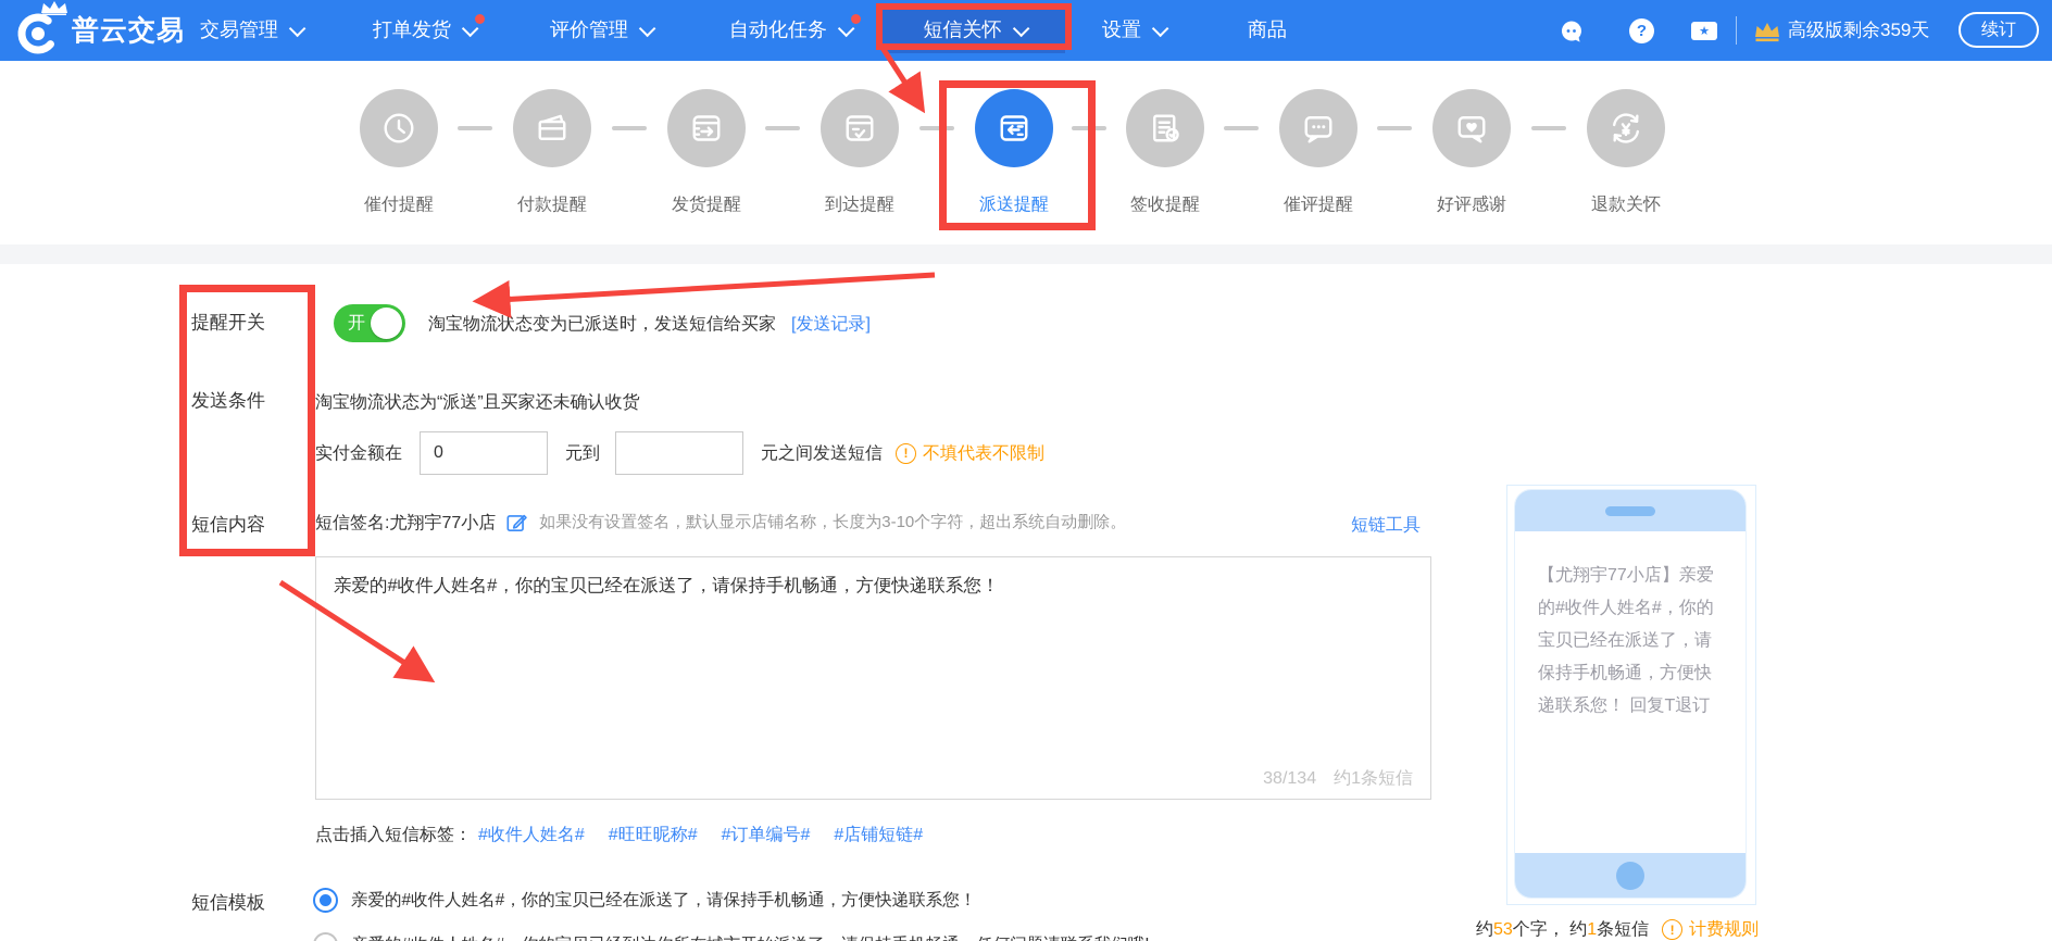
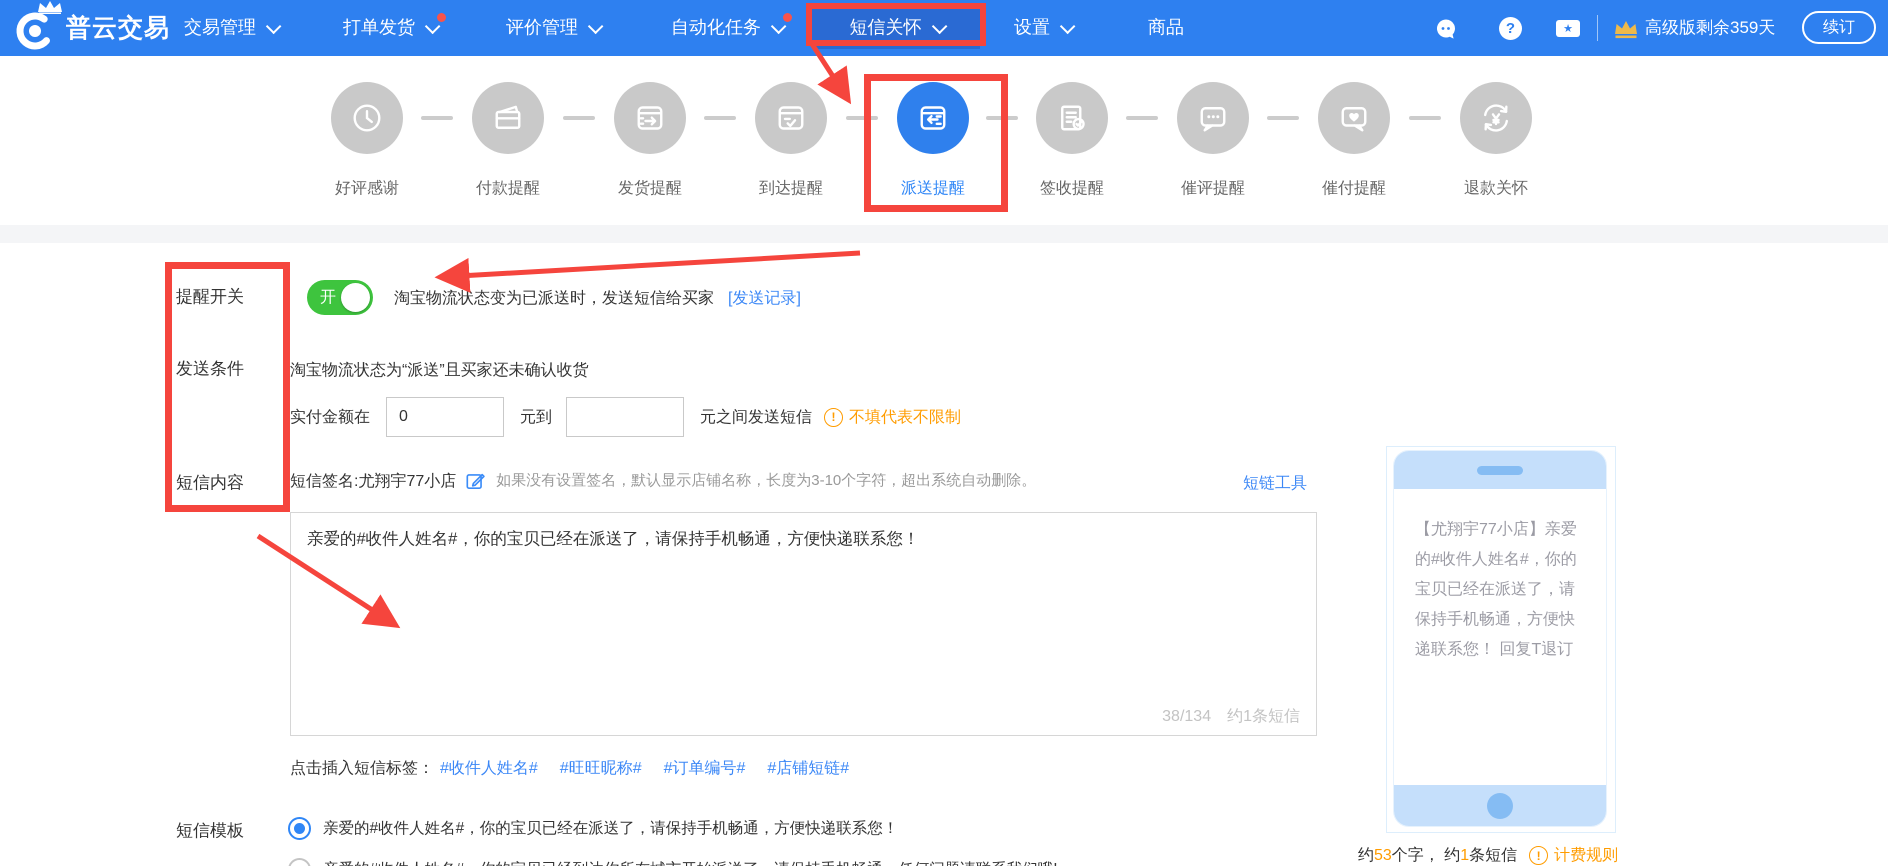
  普云交易
  交易管理
  打单发货
  评价管理
  自动化任务
  短信关怀
  设置
  商品
  ?
  ★
  高级版剩余359天
  续订
- 催付提醒
+ 好评感谢
  付款提醒
  发货提醒
  到达提醒
  派送提醒
  签收提醒
  催评提醒
- 好评感谢
+ 催付提醒
  退款关怀
  提醒开关
  开
  淘宝物流状态变为已派送时，发送短信给买家
  [发送记录]
  发送条件
  淘宝物流状态为“派送”且买家还未确认收货
  实付金额在
  0
  元到
  元之间发送短信
  !
  不填代表不限制
  短信内容
  短信签名:尤翔宇77小店
  如果没有设置签名，默认显示店铺名称，长度为3-10个字符，超出系统自动删除。
  短链工具
  亲爱的#收件人姓名#，你的宝贝已经在派送了，请保持手机畅通，方便快递联系您！
  38/134 约1条短信
  点击插入短信标签：
  #收件人姓名#
  #旺旺昵称#
  #订单编号#
  #店铺短链#
  短信模板
  亲爱的#收件人姓名#，你的宝贝已经在派送了，请保持手机畅通，方便快递联系您！
  【尤翔宇77小店】亲爱的#收件人姓名#，你的宝贝已经在派送了，请保持手机畅通，方便快递联系您！ 回复T退订
  约
  53
  个字， 约
  1
  条短信
  !
  计费规则
